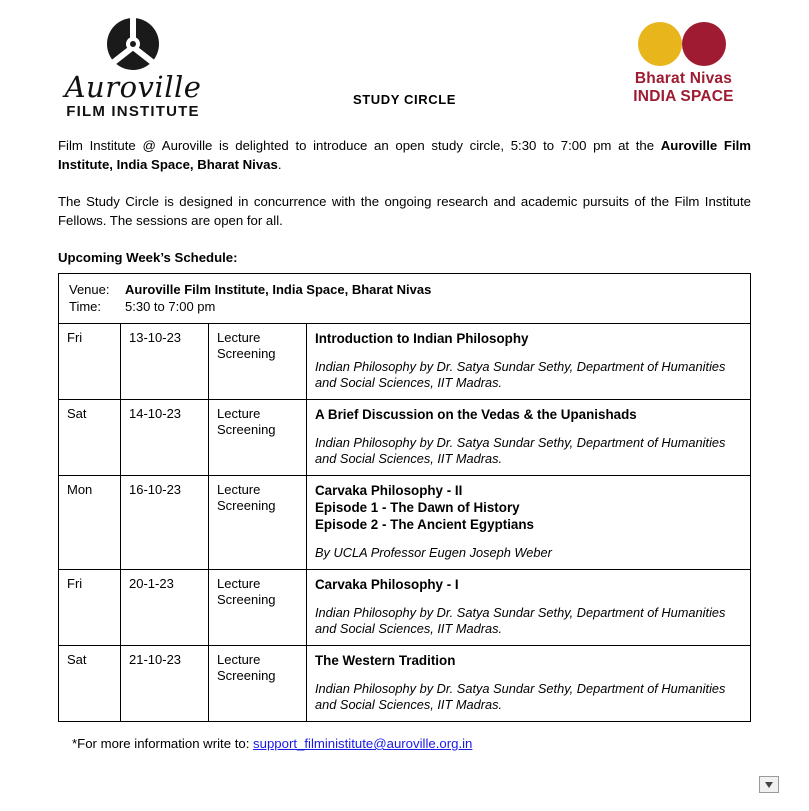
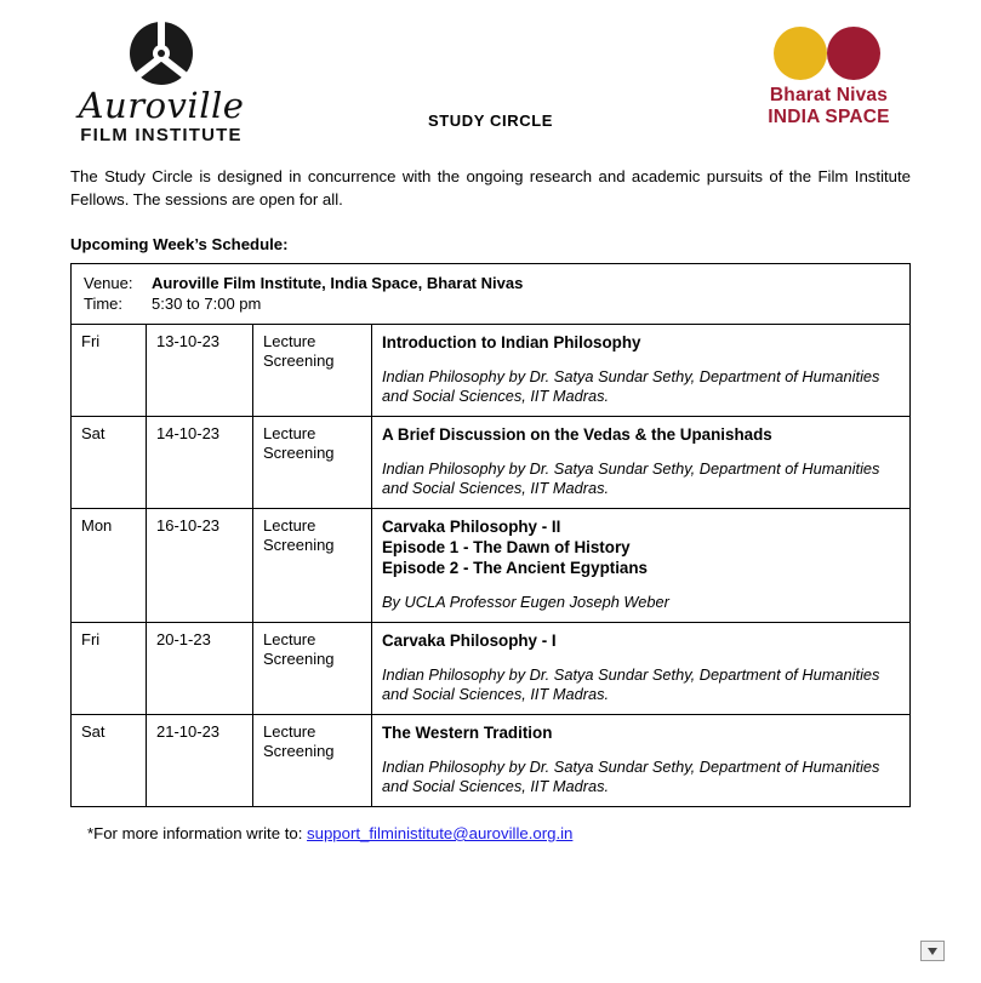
  Auroville
  FILM INSTITUTE
  STUDY CIRCLE
  Bharat Nivas
  INDIA SPACE
- Film Institute @ Auroville is delighted to introduce an open study circle, 5:30 to 7:00 pm at the Auroville Film Institute, India Space, Bharat Nivas.
  The Study Circle is designed in concurrence with the ongoing research and academic pursuits of the Film Institute Fellows. The sessions are open for all.
  Upcoming Week’s Schedule:
  Venue: Auroville Film Institute, India Space, Bharat Nivas Time: 5:30 to 7:00 pm
  Fri	13-10-23	Lecture Screening	Introduction to Indian Philosophy Indian Philosophy by Dr. Satya Sundar Sethy, Department of Humanities and Social Sciences, IIT Madras.
  Sat	14-10-23	Lecture Screening	A Brief Discussion on the Vedas & the Upanishads Indian Philosophy by Dr. Satya Sundar Sethy, Department of Humanities and Social Sciences, IIT Madras.
  Mon	16-10-23	Lecture Screening	Carvaka Philosophy - II Episode 1 - The Dawn of History Episode 2 - The Ancient Egyptians By UCLA Professor Eugen Joseph Weber
  Fri	20-1-23	Lecture Screening	Carvaka Philosophy - I Indian Philosophy by Dr. Satya Sundar Sethy, Department of Humanities and Social Sciences, IIT Madras.
  Sat	21-10-23	Lecture Screening	The Western Tradition Indian Philosophy by Dr. Satya Sundar Sethy, Department of Humanities and Social Sciences, IIT Madras.
  *For more information write to: support_filministitute@auroville.org.in
